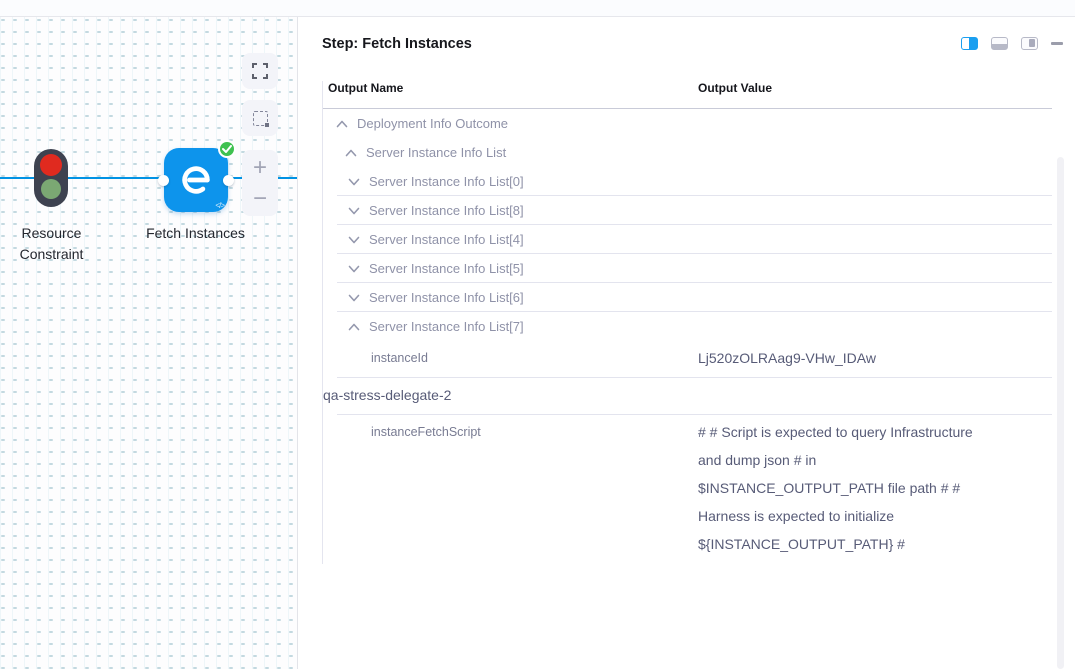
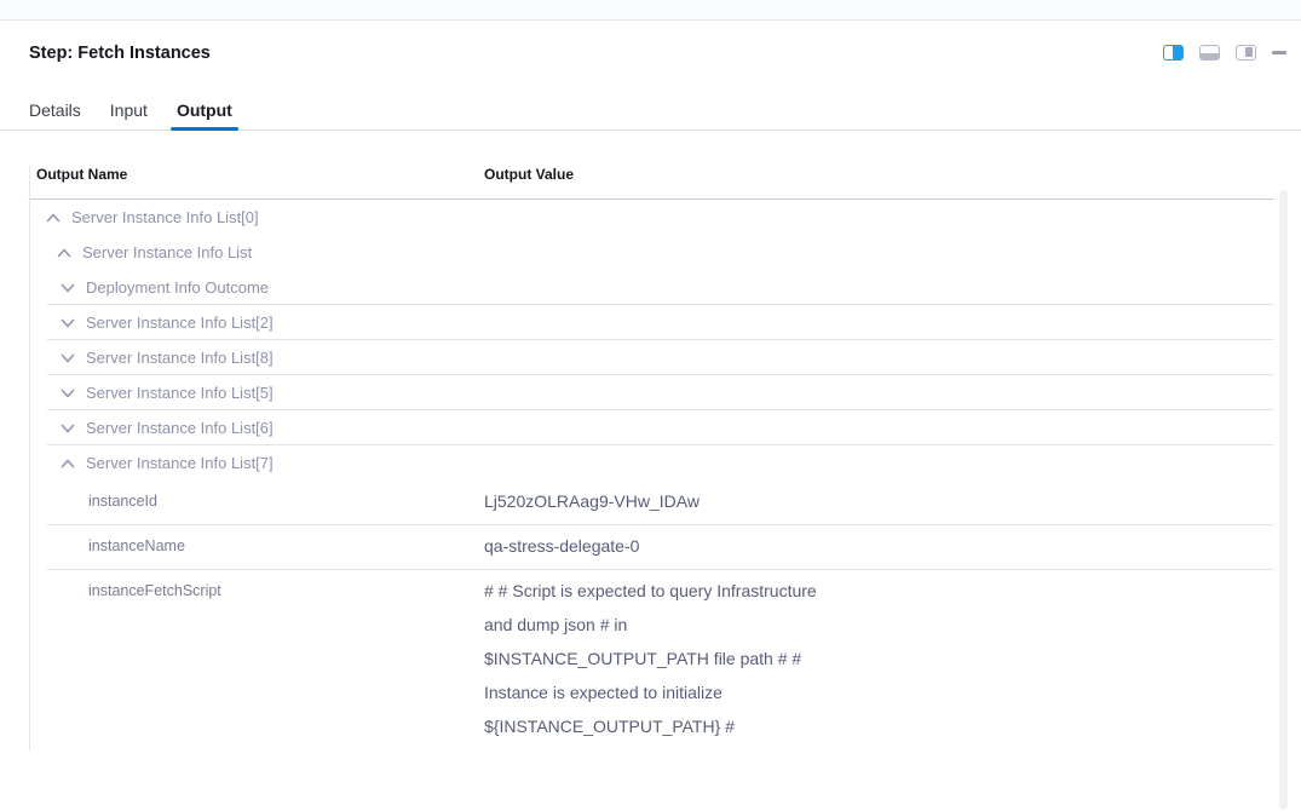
- </>
- Resource Constraint
- Fetch Instances
- +
- −
  Step: Fetch Instances
+ Details
+ Input
+ Output
  Output Name
  Output Value
- Deployment Info Outcome
+ Server Instance Info List[0]
  Server Instance Info List
- Server Instance Info List[0]
+ Deployment Info Outcome
+ Server Instance Info List[2]
  Server Instance Info List[8]
- Server Instance Info List[4]
  Server Instance Info List[5]
  Server Instance Info List[6]
  Server Instance Info List[7]
  instanceId
  Lj520zOLRAag9-VHw_IDAw
+ instanceName
- qa-stress-delegate-2
+ qa-stress-delegate-0
  instanceFetchScript
- # # Script is expected to query Infrastructure and dump json # in $INSTANCE_OUTPUT_PATH file path # # Harness is expected to initialize ${INSTANCE_OUTPUT_PATH} #
+ # # Script is expected to query Infrastructure and dump json # in $INSTANCE_OUTPUT_PATH file path # # Instance is expected to initialize ${INSTANCE_OUTPUT_PATH} #
